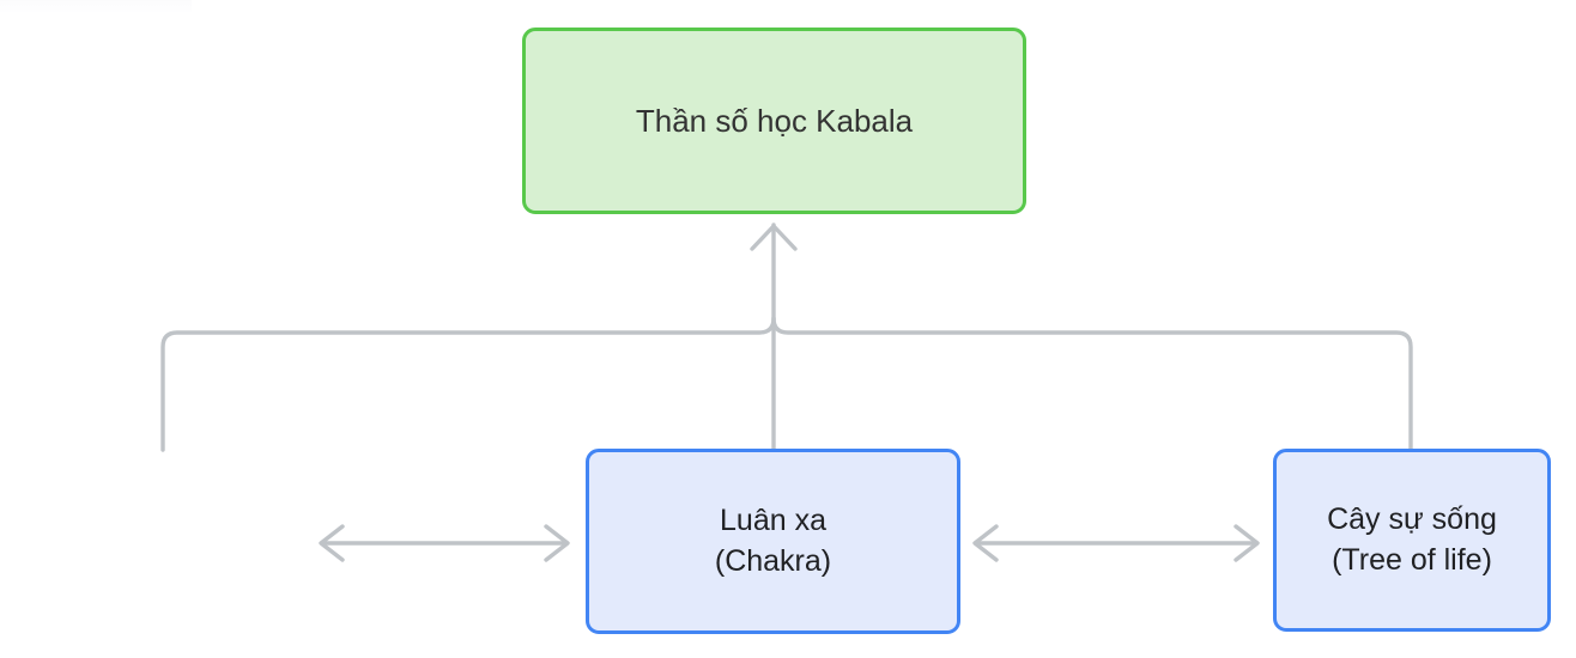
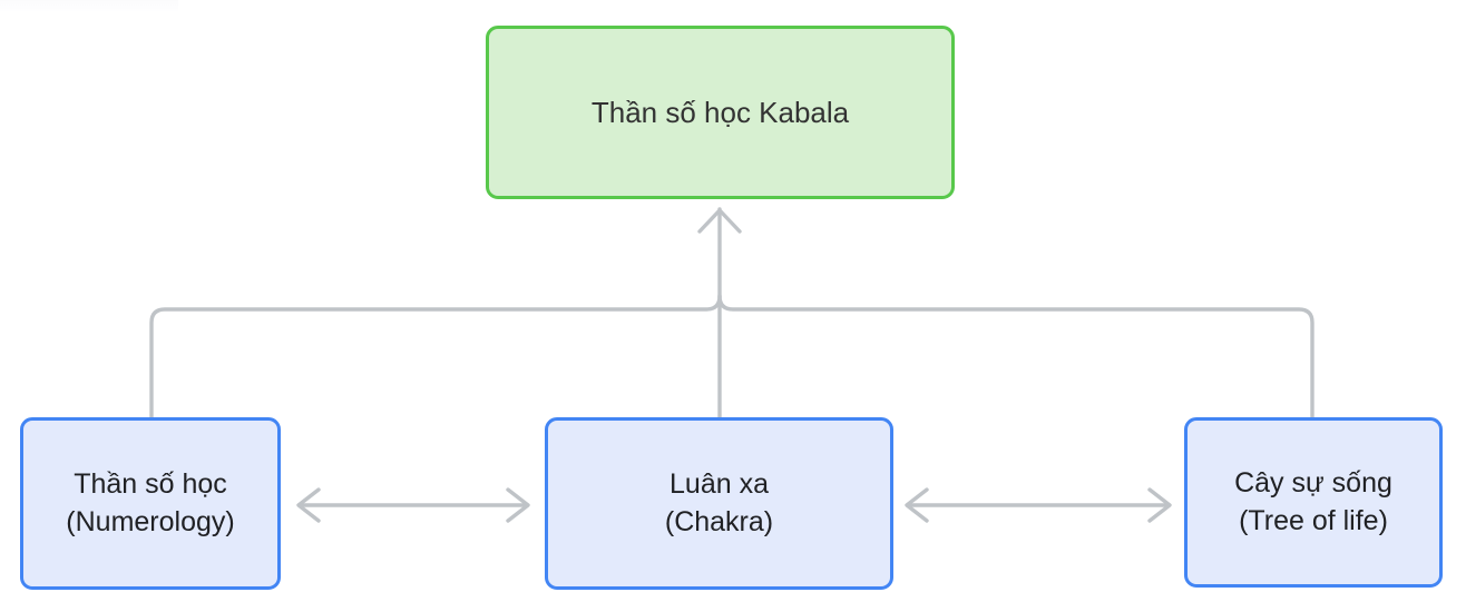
  Thần số học Kabala
+ Thần số học
+ (Numerology)
  Luân xa
  (Chakra)
  Cây sự sống
  (Tree of life)
